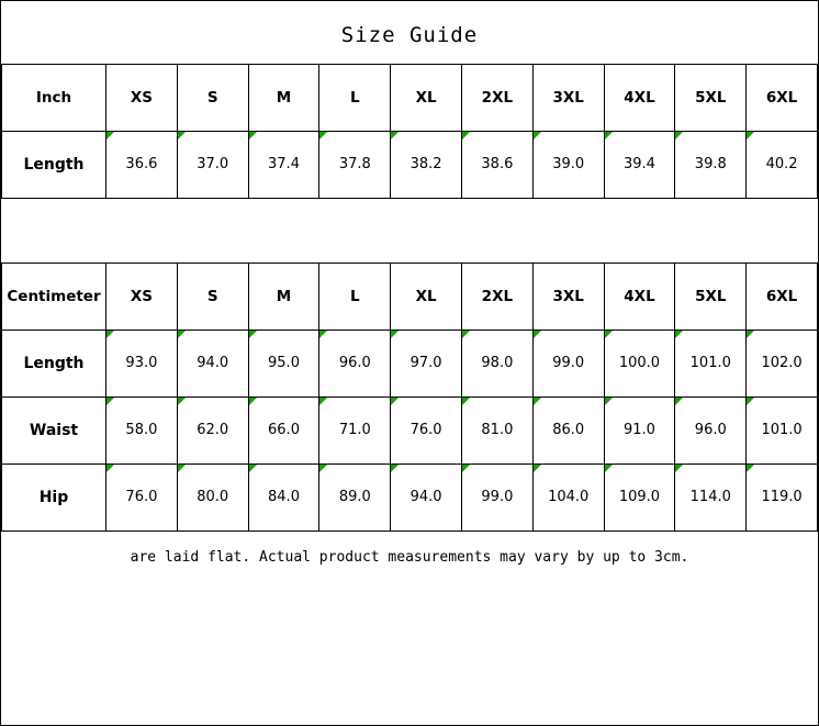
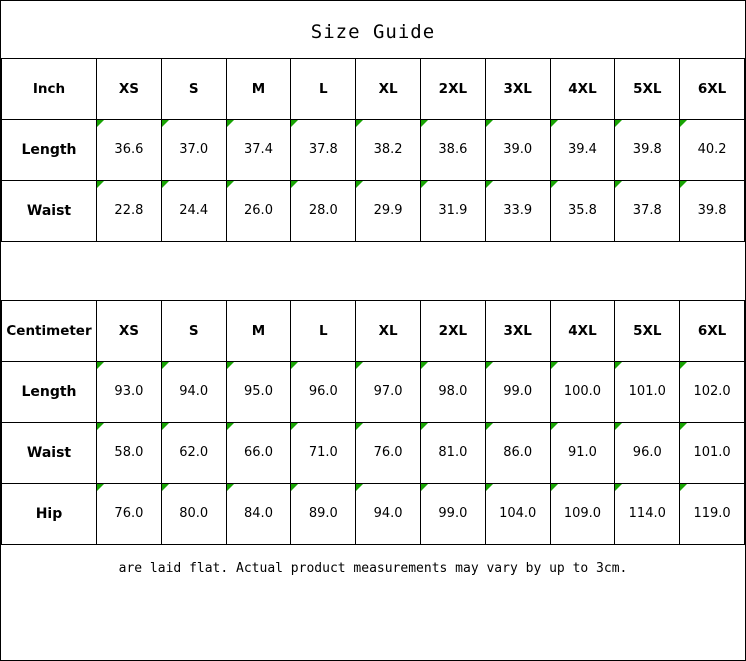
  Size Guide
  Inch	XS	S	M	L	XL	2XL	3XL	4XL	5XL	6XL
  Length	36.6	37.0	37.4	37.8	38.2	38.6	39.0	39.4	39.8	40.2
+ Waist	22.8	24.4	26.0	28.0	29.9	31.9	33.9	35.8	37.8	39.8
  Centimeter	XS	S	M	L	XL	2XL	3XL	4XL	5XL	6XL
  Length	93.0	94.0	95.0	96.0	97.0	98.0	99.0	100.0	101.0	102.0
  Waist	58.0	62.0	66.0	71.0	76.0	81.0	86.0	91.0	96.0	101.0
  Hip	76.0	80.0	84.0	89.0	94.0	99.0	104.0	109.0	114.0	119.0
  are laid flat. Actual product measurements may vary by up to 3cm.
